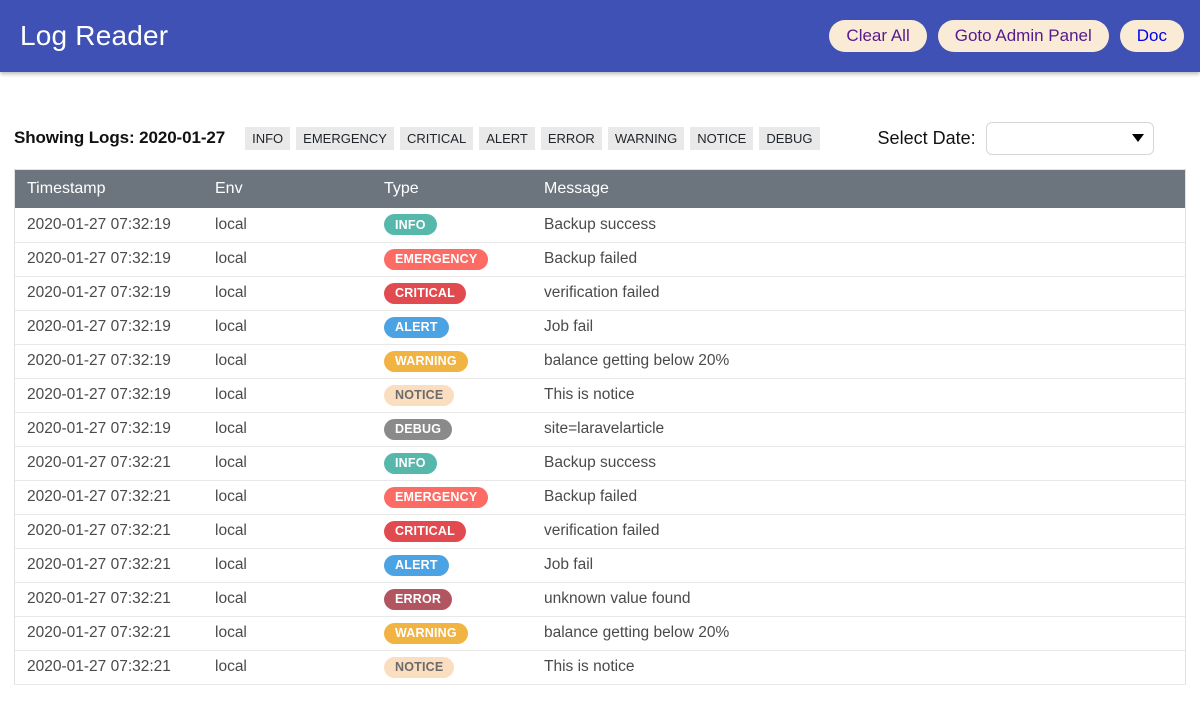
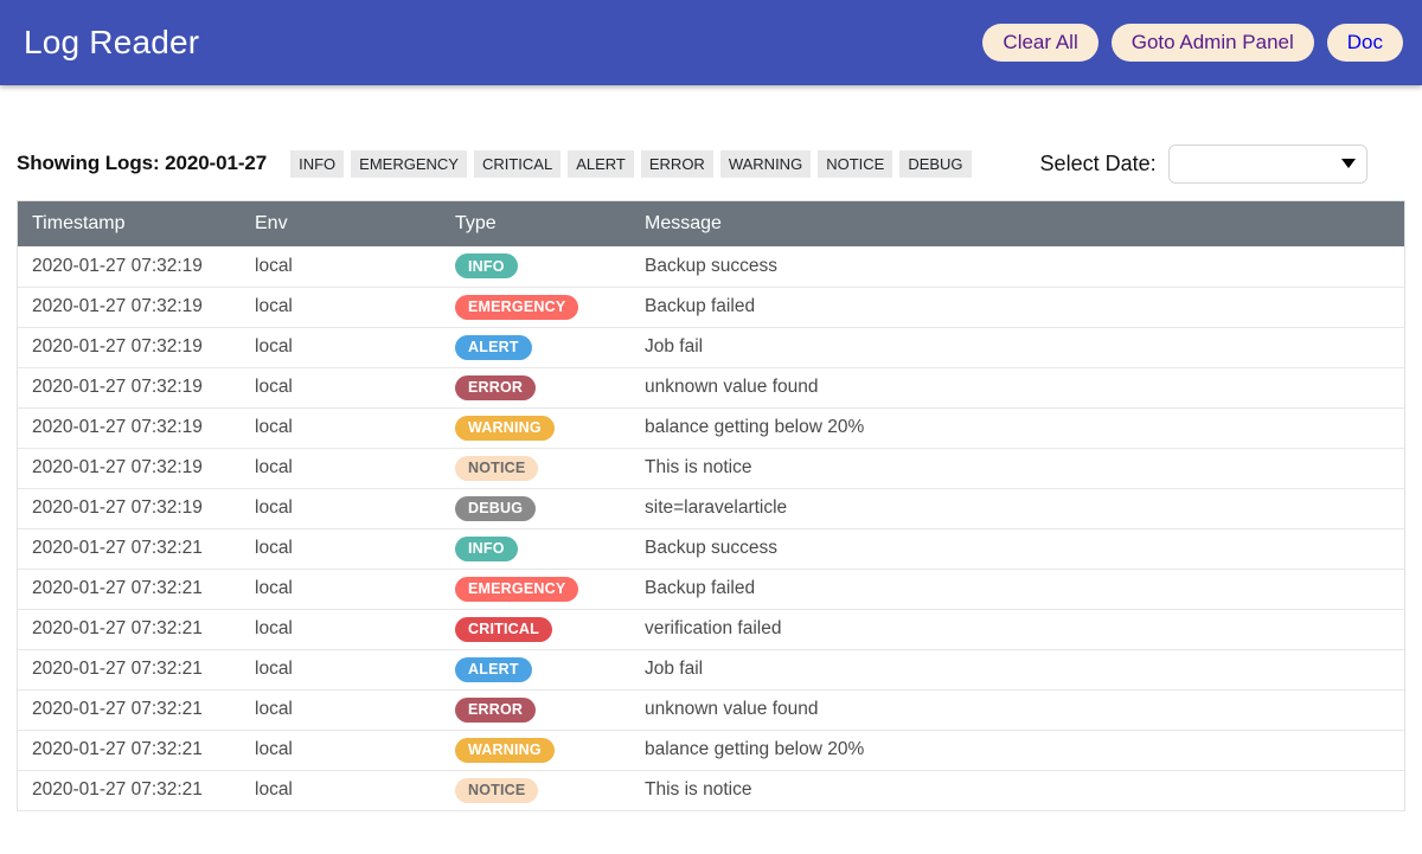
  Log Reader
  Clear All
  Goto Admin Panel
  Doc
  Showing Logs: 2020-01-27
  INFO
  EMERGENCY
  CRITICAL
  ALERT
  ERROR
  WARNING
  NOTICE
  DEBUG
  Select Date:
  Timestamp	Env	Type	Message
  2020-01-27 07:32:19	local	INFO	Backup success
  2020-01-27 07:32:19	local	EMERGENCY	Backup failed
- 2020-01-27 07:32:19	local	CRITICAL	verification failed
  2020-01-27 07:32:19	local	ALERT	Job fail
+ 2020-01-27 07:32:19	local	ERROR	unknown value found
  2020-01-27 07:32:19	local	WARNING	balance getting below 20%
  2020-01-27 07:32:19	local	NOTICE	This is notice
  2020-01-27 07:32:19	local	DEBUG	site=laravelarticle
  2020-01-27 07:32:21	local	INFO	Backup success
  2020-01-27 07:32:21	local	EMERGENCY	Backup failed
  2020-01-27 07:32:21	local	CRITICAL	verification failed
  2020-01-27 07:32:21	local	ALERT	Job fail
  2020-01-27 07:32:21	local	ERROR	unknown value found
  2020-01-27 07:32:21	local	WARNING	balance getting below 20%
  2020-01-27 07:32:21	local	NOTICE	This is notice
